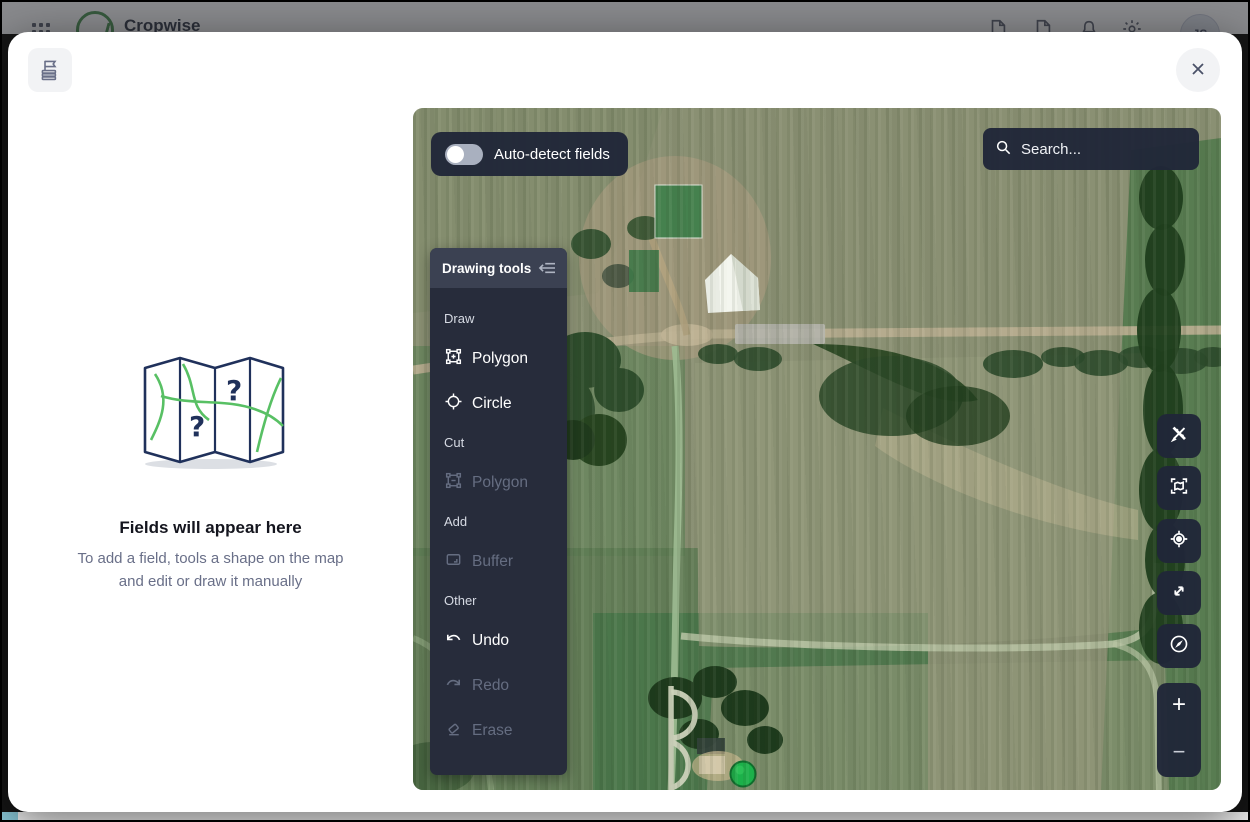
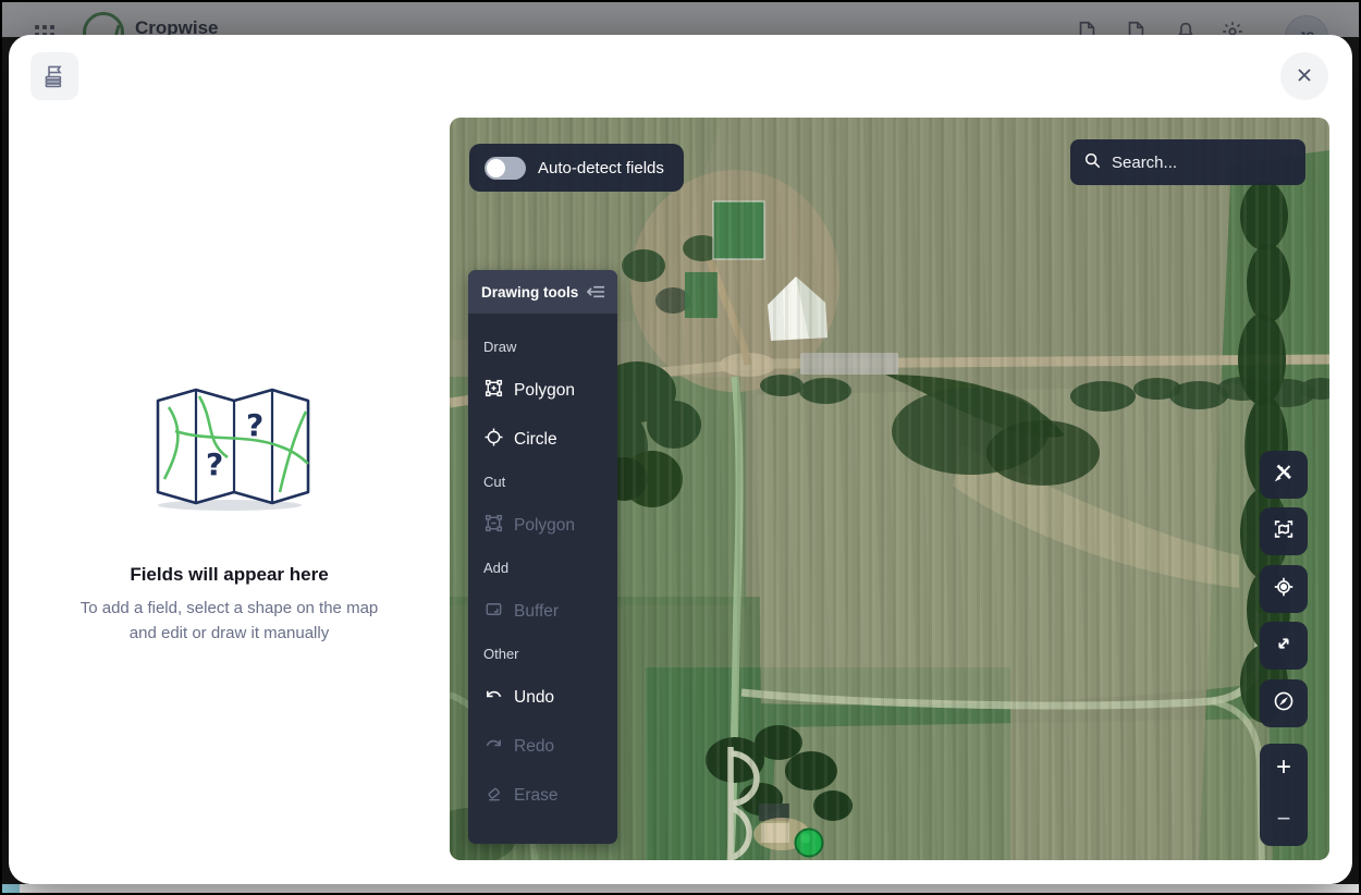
  Cropwise
  ?
  ?
  Fields will appear here
- To add a field, tools a shape on the map and edit or draw it manually
+ To add a field, select a shape on the map and edit or draw it manually
  Auto-detect fields
  Search...
  Drawing tools
  Draw
  Polygon
  Circle
  Cut
  Polygon
  Add
  Buffer
  Other
  Undo
  Redo
  Erase
  +
  −
